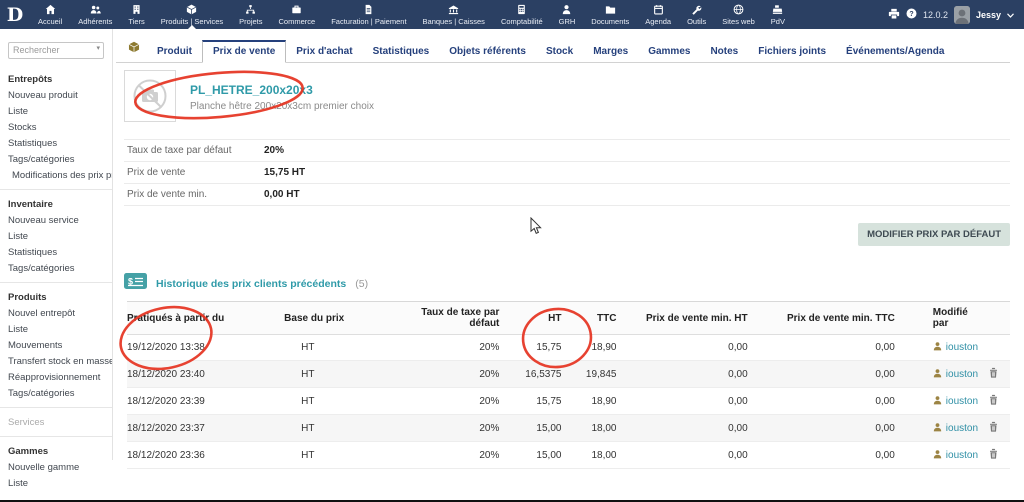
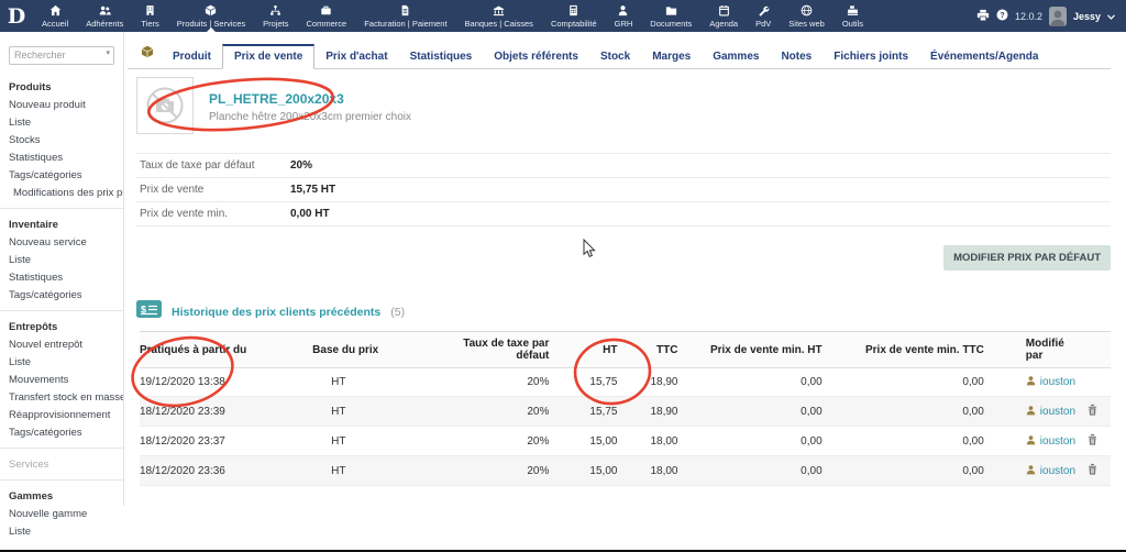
  D
  Accueil
  Adhérents
  Tiers
  Produits | Services
  Projets
  Commerce
  Facturation | Paiement
  Banques | Caisses
  Comptabilité
  GRH
  Documents
  Agenda
- Outils
+ PdV
  Sites web
- PdV
+ Outils
  12.0.2
  Jessy
  Rechercher
- Entrepôts
+ Produits
  Nouveau produit
  Liste
  Stocks
  Statistiques
  Tags/catégories
  Modifications des prix p
  Inventaire
  Nouveau service
  Liste
  Statistiques
  Tags/catégories
- Produits
+ Entrepôts
  Nouvel entrepôt
  Liste
  Mouvements
  Transfert stock en masse
  Réapprovisionnement
  Tags/catégories
  Services
  Gammes
  Nouvelle gamme
  Liste
  Produit
  Prix de vente
  Prix d'achat
  Statistiques
  Objets référents
  Stock
  Marges
  Gammes
  Notes
  Fichiers joints
  Événements/Agenda
  PL_HETRE_200x203
  Planche hêtre 2000x3cm premier choix
  Taux de taxe par défaut
  20%
  Prix de vente
  15,75 HT
  Prix de vente min.
  0,00 HT
  MODIFIER PRIX PAR DÉFAUT
  $
  Historique des prix clients précédents
  (5)
  Patiqués à partr du	Base du prix	Taux de taxe par défaut	HT	TTC	Prix de vente min. HT	Prix de vente min. TTC	Modifié par
  19/12/2020 13:38	HT	20%	15,75	18,90	0,00	0,00	iouston
- 18/12/2020 23:40	HT	20%	16,5375	19,845	0,00	0,00	iouston
  18/12/2020 23:39	HT	20%	15,75	18,90	0,00	0,00	iouston
  18/12/2020 23:37	HT	20%	15,00	18,00	0,00	0,00	iouston
  18/12/2020 23:36	HT	20%	15,00	18,00	0,00	0,00	iouston
